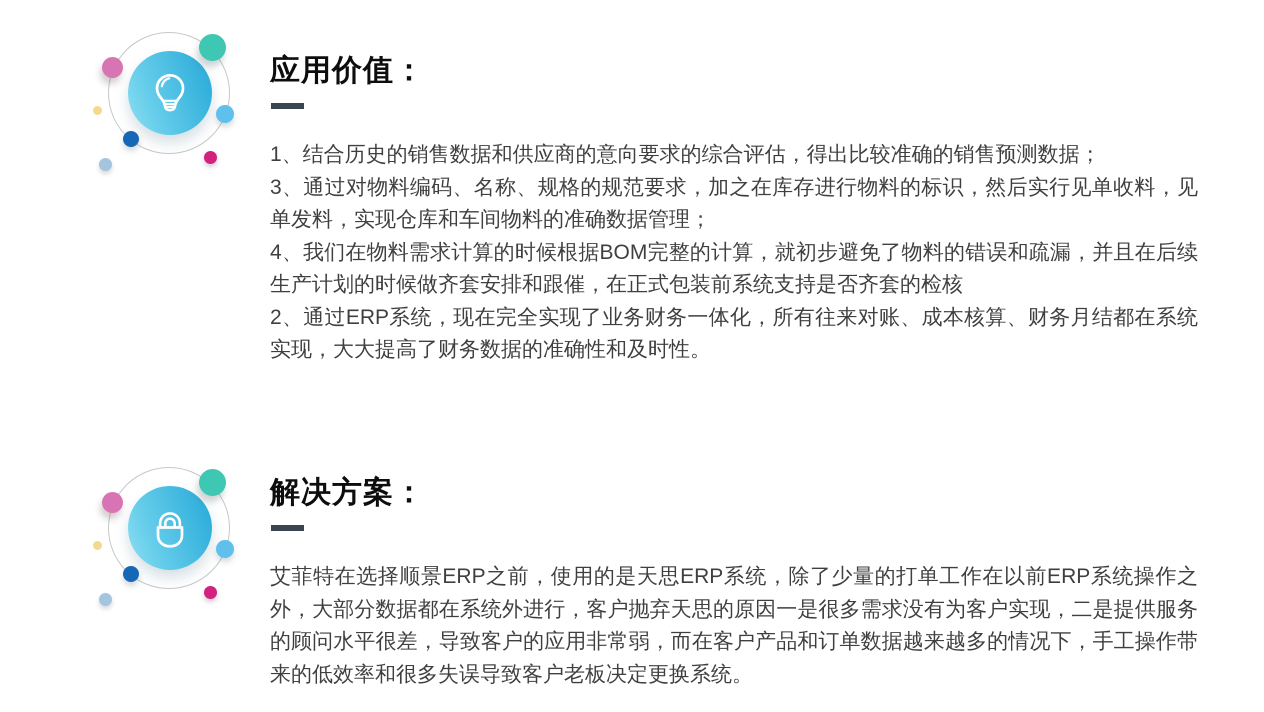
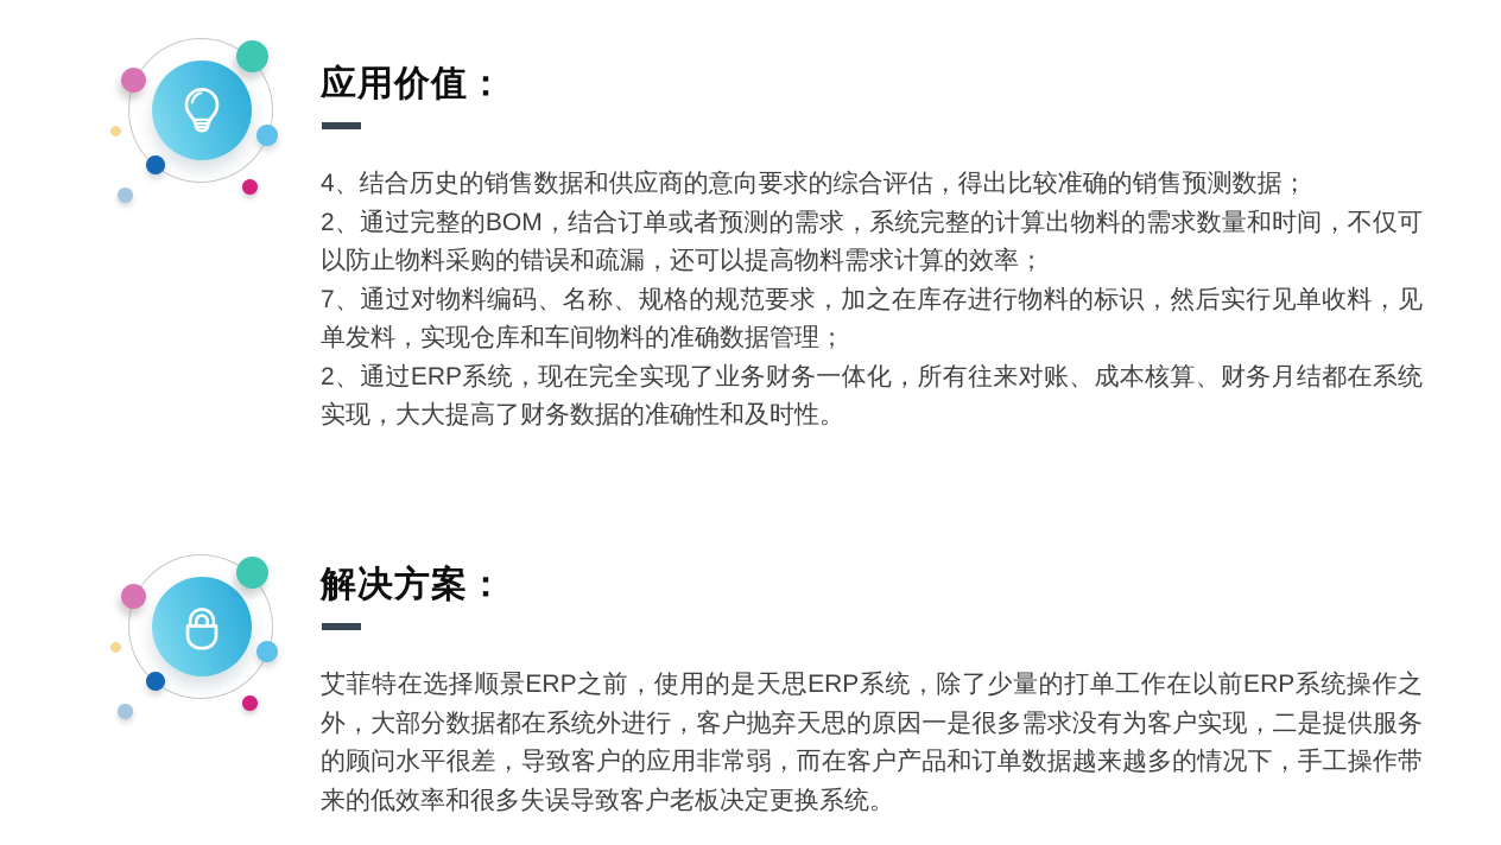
  应用价值：
- 1、结合历史的销售数据和供应商的意向要求的综合评估，得出比较准确的销售预测数据；
+ 4、结合历史的销售数据和供应商的意向要求的综合评估，得出比较准确的销售预测数据；
+ 2、通过完整的BOM，结合订单或者预测的需求，系统完整的计算出物料的需求数量和时间，不仅可以防止物料采购的错误和疏漏，还可以提高物料需求计算的效率；
- 3、通过对物料编码、名称、规格的规范要求，加之在库存进行物料的标识，然后实行见单收料，见单发料，实现仓库和车间物料的准确数据管理；
+ 7、通过对物料编码、名称、规格的规范要求，加之在库存进行物料的标识，然后实行见单收料，见单发料，实现仓库和车间物料的准确数据管理；
- 4、我们在物料需求计算的时候根据BOM完整的计算，就初步避免了物料的错误和疏漏，并且在后续生产计划的时候做齐套安排和跟催，在正式包装前系统支持是否齐套的检核
  2、通过ERP系统，现在完全实现了业务财务一体化，所有往来对账、成本核算、财务月结都在系统实现，大大提高了财务数据的准确性和及时性。
  解决方案：
  艾菲特在选择顺景ERP之前，使用的是天思ERP系统，除了少量的打单工作在以前ERP系统操作之外，大部分数据都在系统外进行，客户抛弃天思的原因一是很多需求没有为客户实现，二是提供服务的顾问水平很差，导致客户的应用非常弱，而在客户产品和订单数据越来越多的情况下，手工操作带来的低效率和很多失误导致客户老板决定更换系统。
